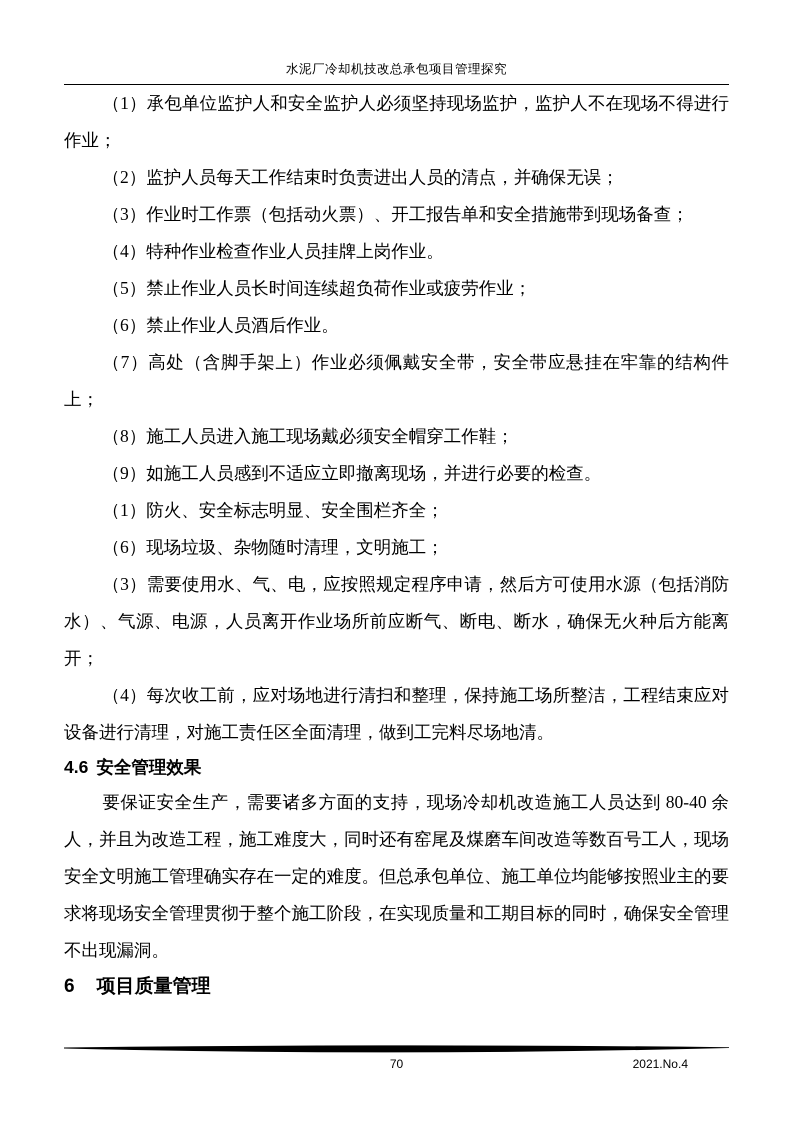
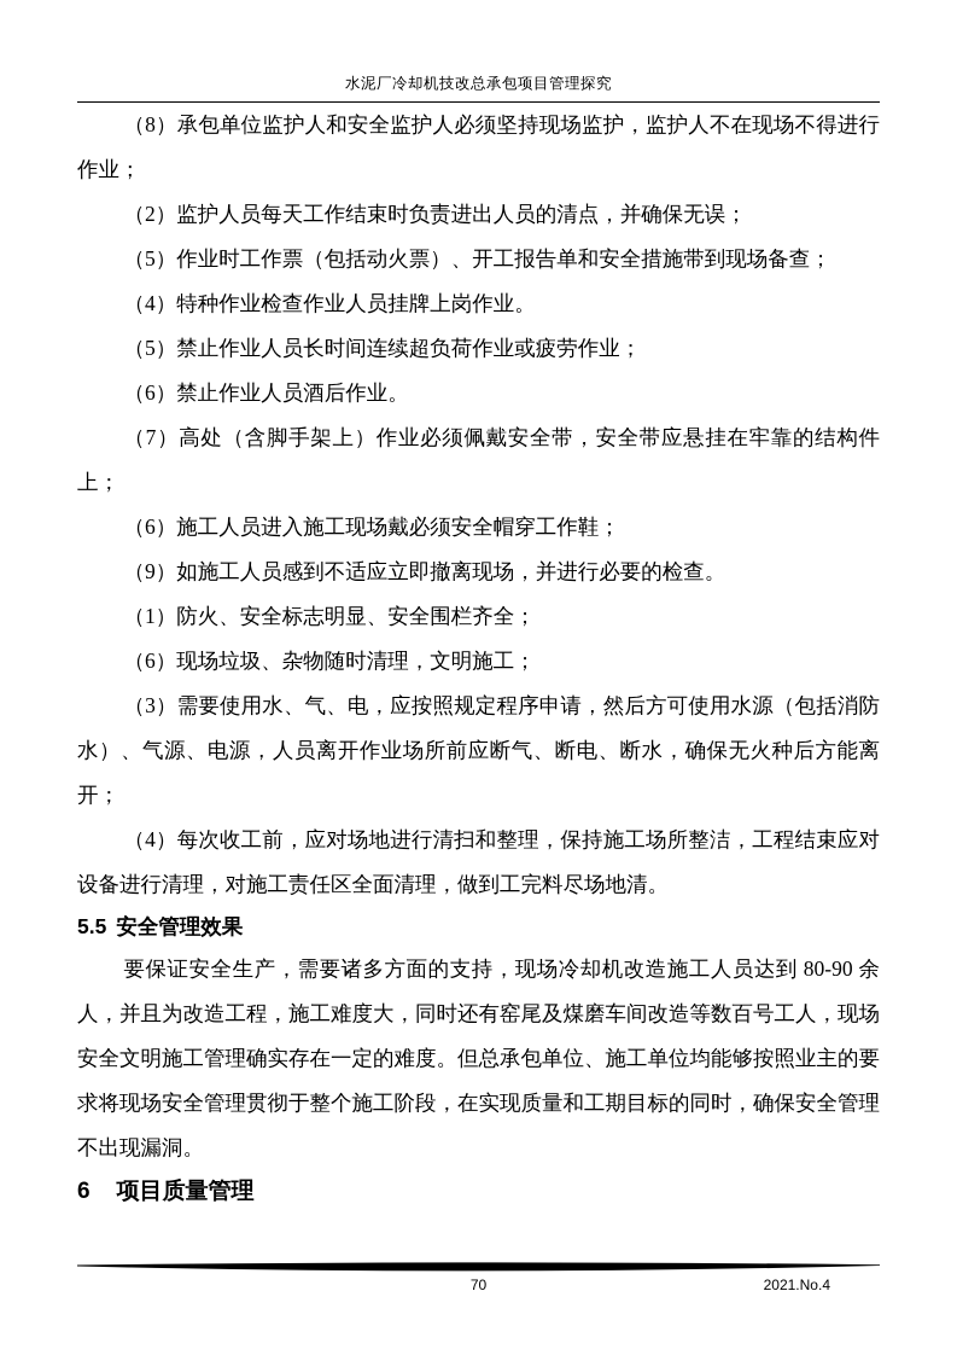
  水泥厂冷却机技改总承包项目管理探究
- （1）承包单位监护人和安全监护人必须坚持现场监护，监护人不在现场不得进行作业；
+ （8）承包单位监护人和安全监护人必须坚持现场监护，监护人不在现场不得进行作业；
  （2）监护人员每天工作结束时负责进出人员的清点，并确保无误；
- （3）作业时工作票（包括动火票）、开工报告单和安全措施带到现场备查；
+ （5）作业时工作票（包括动火票）、开工报告单和安全措施带到现场备查；
  （4）特种作业检查作业人员挂牌上岗作业。
  （5）禁止作业人员长时间连续超负荷作业或疲劳作业；
  （6）禁止作业人员酒后作业。
  （7）高处（含脚手架上）作业必须佩戴安全带，安全带应悬挂在牢靠的结构件上；
- （8）施工人员进入施工现场戴必须安全帽穿工作鞋；
+ （6）施工人员进入施工现场戴必须安全帽穿工作鞋；
  （9）如施工人员感到不适应立即撤离现场，并进行必要的检查。
  （1）防火、安全标志明显、安全围栏齐全；
  （6）现场垃圾、杂物随时清理，文明施工；
  （3）需要使用水、气、电，应按照规定程序申请，然后方可使用水源（包括消防水）、气源、电源，人员离开作业场所前应断气、断电、断水，确保无火种后方能离开；
  （4）每次收工前，应对场地进行清扫和整理，保持施工场所整洁，工程结束应对设备进行清理，对施工责任区全面清理，做到工完料尽场地清。
- 4.6 安全管理效果
+ 5.5 安全管理效果
- 要保证安全生产，需要诸多方面的支持，现场冷却机改造施工人员达到 80-40 余人，并且为改造工程，施工难度大，同时还有窑尾及煤磨车间改造等数百号工人，现场安全文明施工管理确实存在一定的难度。但总承包单位、施工单位均能够按照业主的要求将现场安全管理贯彻于整个施工阶段，在实现质量和工期目标的同时，确保安全管理不出现漏洞。
+ 要保证安全生产，需要诸多方面的支持，现场冷却机改造施工人员达到 80-90 余人，并且为改造工程，施工难度大，同时还有窑尾及煤磨车间改造等数百号工人，现场安全文明施工管理确实存在一定的难度。但总承包单位、施工单位均能够按照业主的要求将现场安全管理贯彻于整个施工阶段，在实现质量和工期目标的同时，确保安全管理不出现漏洞。
  6 项目质量管理
  70
  2021.No.4
